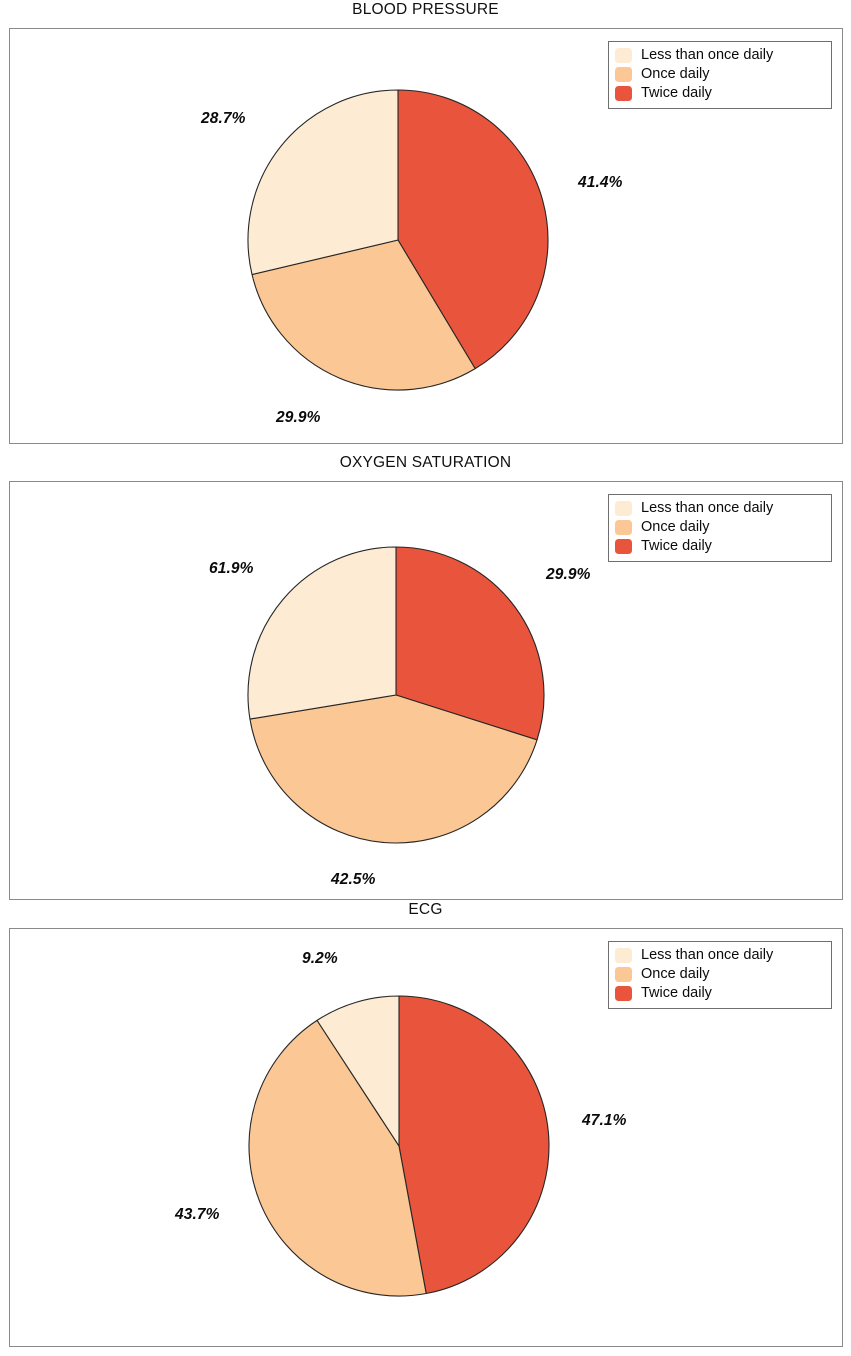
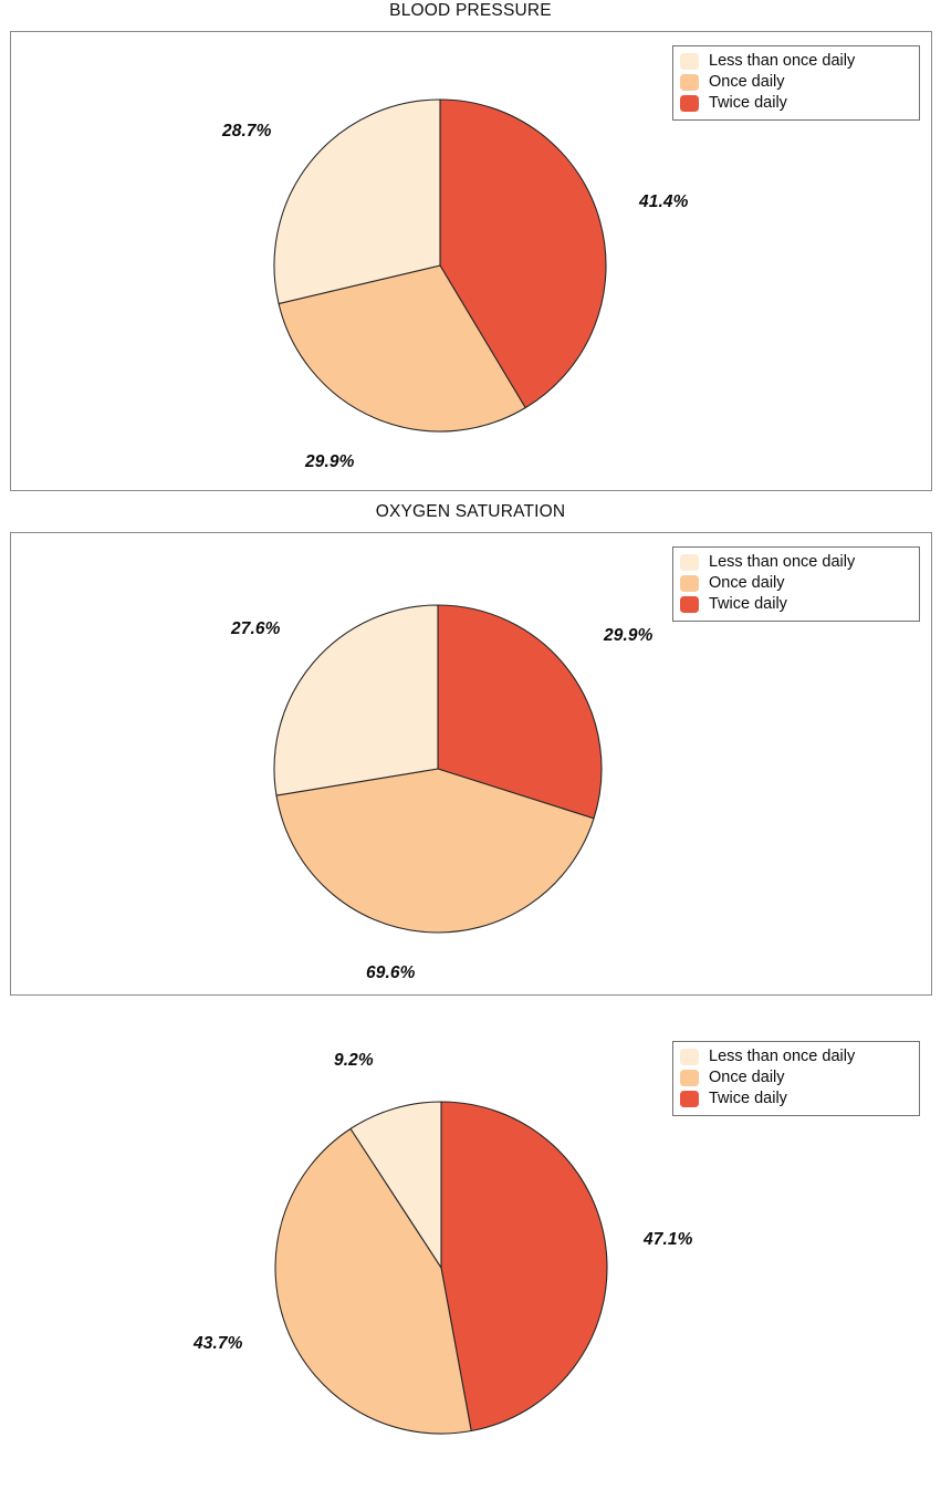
  BLOOD PRESSURE
  OXYGEN SATURATION
- ECG
  41.4%
  29.9%
  28.7%
  Less than once daily
  Once daily
  Twice daily
  29.9%
- 42.5%
+ 69.6%
- 61.9%
+ 27.6%
  Less than once daily
  Once daily
  Twice daily
  47.1%
  43.7%
  9.2%
  Less than once daily
  Once daily
  Twice daily
